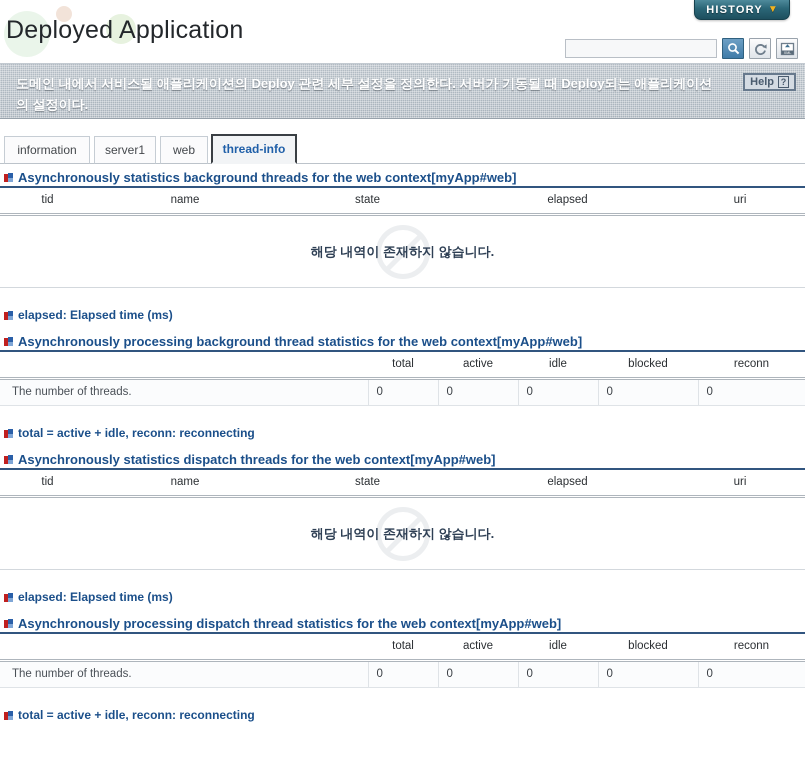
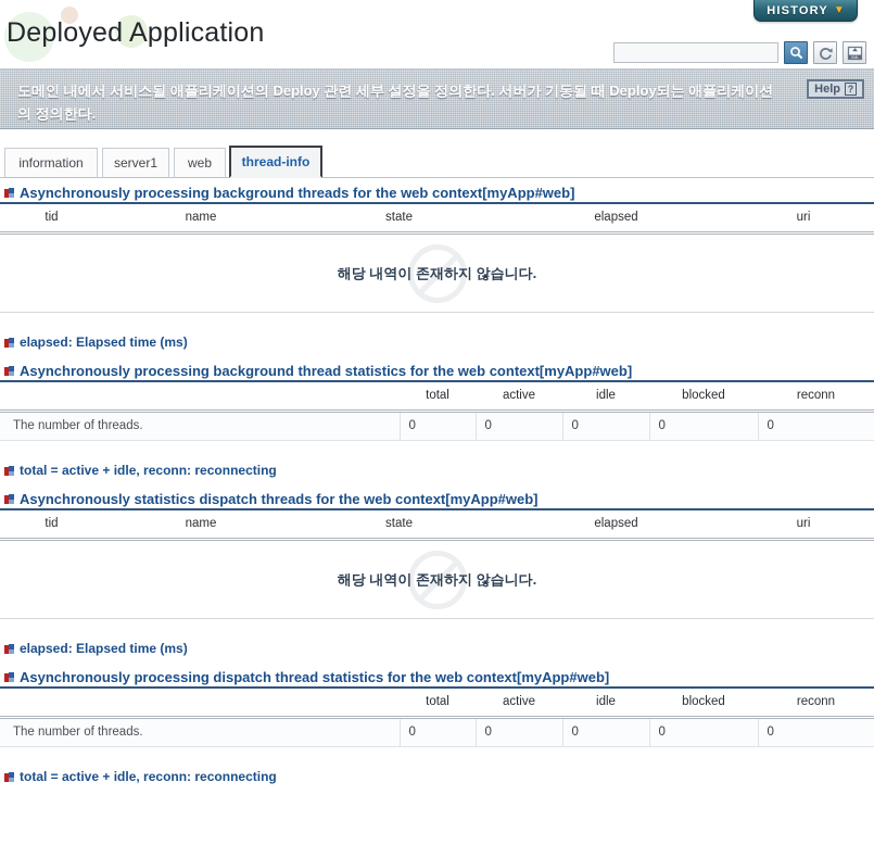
  HISTORY
  ▼
  Deployed Application
- 도메인 내에서 서비스될 애플리케이션의 Deploy 관련 세부 설정을 정의한다. 서버가 기동될 때 Deploy되는 애플리케이션의 설정이다.
+ 도메인 내에서 서비스될 애플리케이션의 Deploy 관련 세부 설정을 정의한다. 서버가 기동될 때 Deploy되는 애플리케이션의 정의한다.
  Help
  ?
  information
  server1
  web
  thread-info
- Asynchronously statistics background threads for the web context[myApp#web]
+ Asynchronously processing background threads for the web context[myApp#web]
  tid	name	state	elapsed	uri
  해당 내역이 존재하지 않습니다.
  elapsed: Elapsed time (ms)
  Asynchronously processing background thread statistics for the web context[myApp#web]
  	total	active	idle	blocked	reconn
  The number of threads.	0	0	0	0	0
  total = active + idle, reconn: reconnecting
  Asynchronously statistics dispatch threads for the web context[myApp#web]
  tid	name	state	elapsed	uri
  해당 내역이 존재하지 않습니다.
  elapsed: Elapsed time (ms)
  Asynchronously processing dispatch thread statistics for the web context[myApp#web]
  	total	active	idle	blocked	reconn
  The number of threads.	0	0	0	0	0
  total = active + idle, reconn: reconnecting
